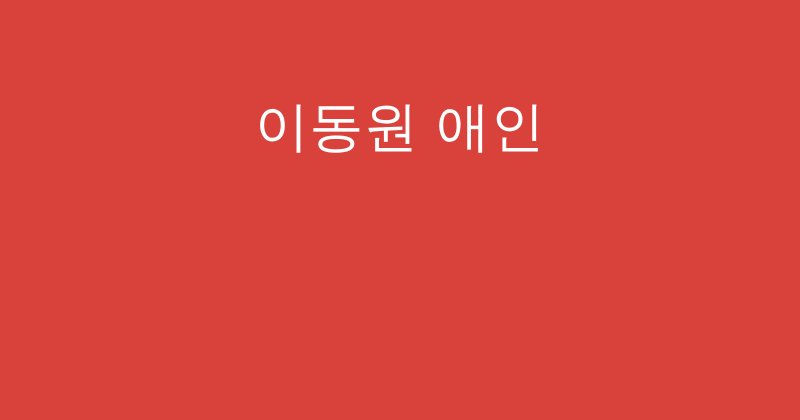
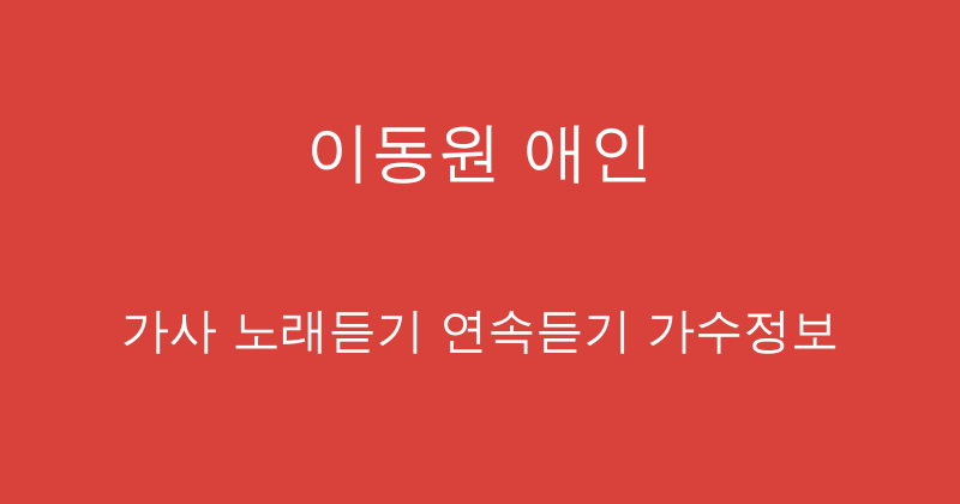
  이동원 애인
+ 가사 노래듣기 연속듣기 가수정보
